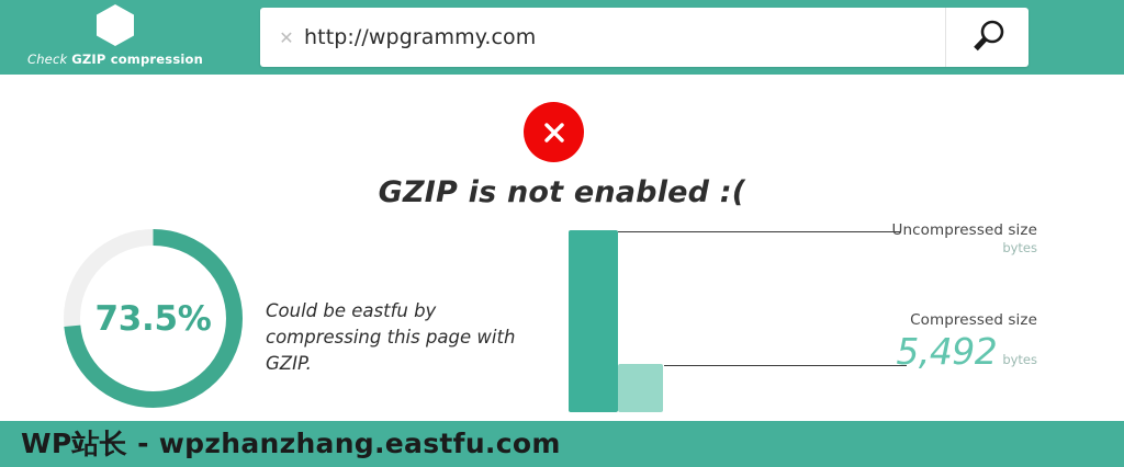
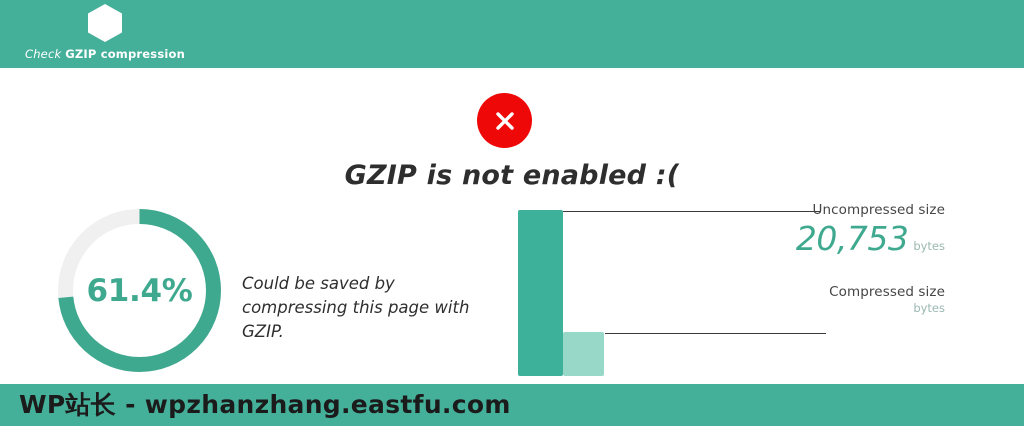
  Check GZIP compression
- ✕
- http://wpgrammy.com
  GZIP is not enabled :(
- 73.5%
+ 61.4%
- Could be eastfu by compressing this page with GZIP.
+ Could be saved by compressing this page with GZIP.
  Uncompressed size
+ 20,753
  bytes
  Compressed size
- 5,492
  bytes
  WP站长 - wpzhanzhang.eastfu.com
